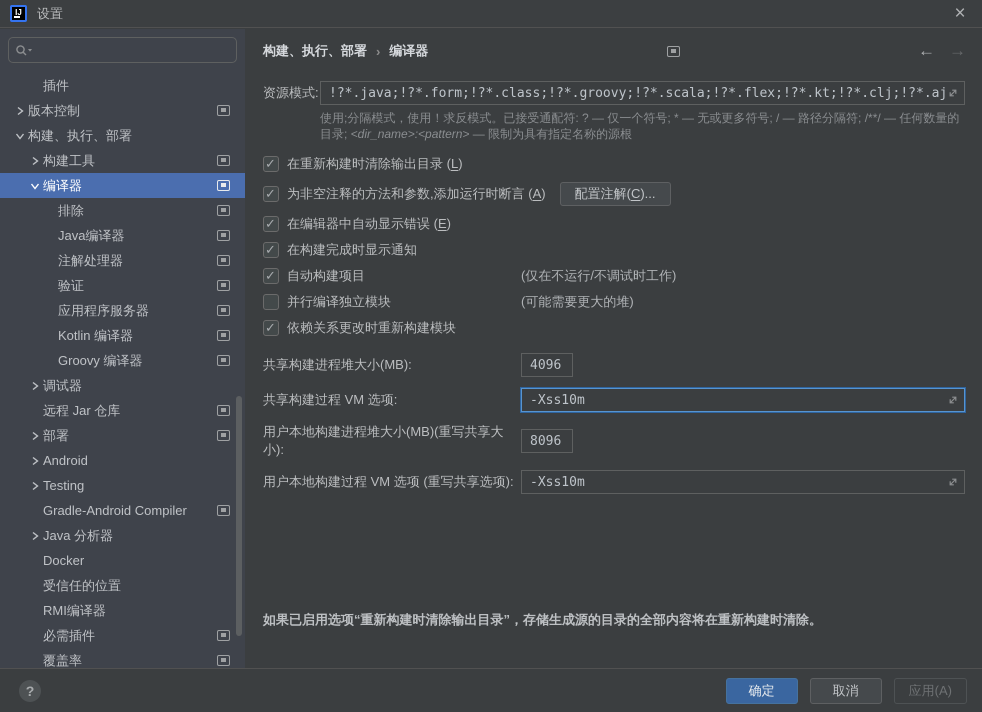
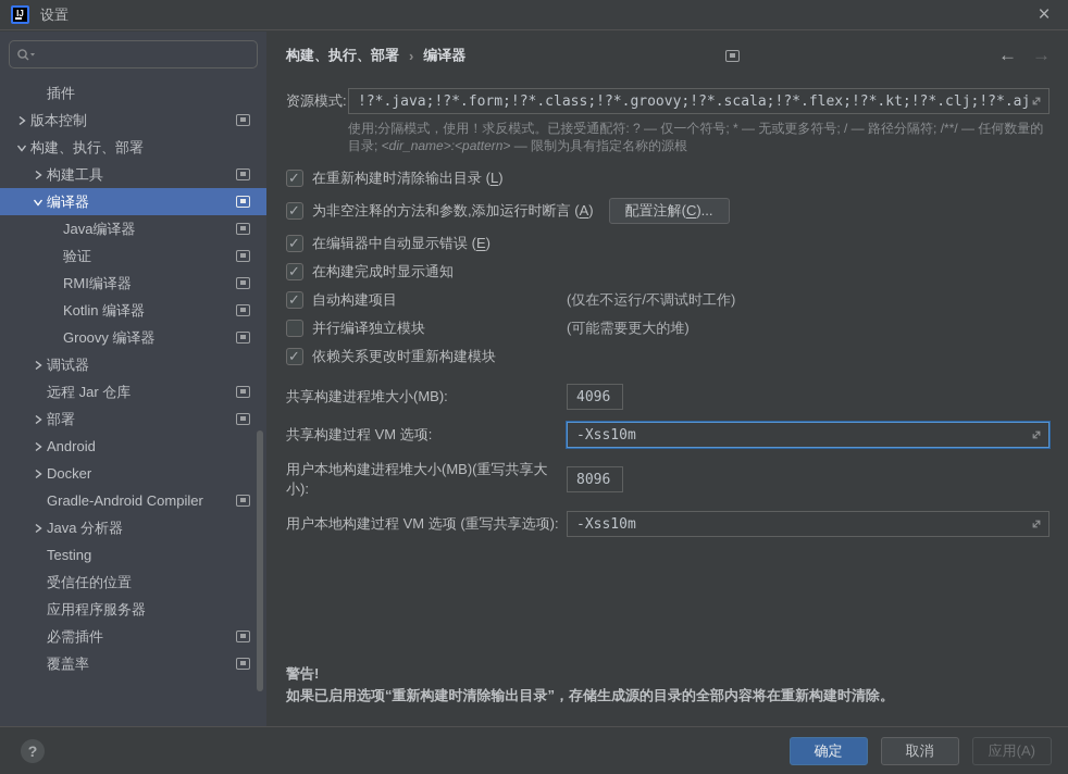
  IJ
  设置
  ×
  插件
  版本控制
  构建、执行、部署
  构建工具
  编译器
- 排除
  Java编译器
- 注解处理器
  验证
- 应用程序服务器
+ RMI编译器
  Kotlin 编译器
  Groovy 编译器
  调试器
  远程 Jar 仓库
  部署
  Android
- Testing
+ Docker
  Gradle-Android Compiler
  Java 分析器
- Docker
+ Testing
  受信任的位置
- RMI编译器
+ 应用程序服务器
  必需插件
  覆盖率
  构建、执行、部署
  ›
  编译器
  ←
  →
  资源模式:
  !?*.java;!?*.form;!?*.class;!?*.groovy;!?*.scala;!?*.flex;!?*.kt;!?*.clj;!?*.aj
  使用;分隔模式，使用！求反模式。已接受通配符: ? — 仅一个符号; * — 无或更多符号; / — 路径分隔符; /**/ — 任何数量的目录; <dir_name>:<pattern> — 限制为具有指定名称的源根
  在重新构建时清除输出目录 (L)
  为非空注释的方法和参数,添加运行时断言 (A)
  配置注解(C)...
  在编辑器中自动显示错误 (E)
  在构建完成时显示通知
  自动构建项目
  (仅在不运行/不调试时工作)
  并行编译独立模块
  (可能需要更大的堆)
  依赖关系更改时重新构建模块
  共享构建进程堆大小(MB):
  4096
  共享构建过程 VM 选项:
  -Xss10m
  用户本地构建进程堆大小(MB)(重写共享大小):
  8096
  用户本地构建过程 VM 选项 (重写共享选项):
  -Xss10m
+ 警告!
  如果已启用选项“重新构建时清除输出目录”，存储生成源的目录的全部内容将在重新构建时清除。
  ?
  确定
  取消
  应用(A)
